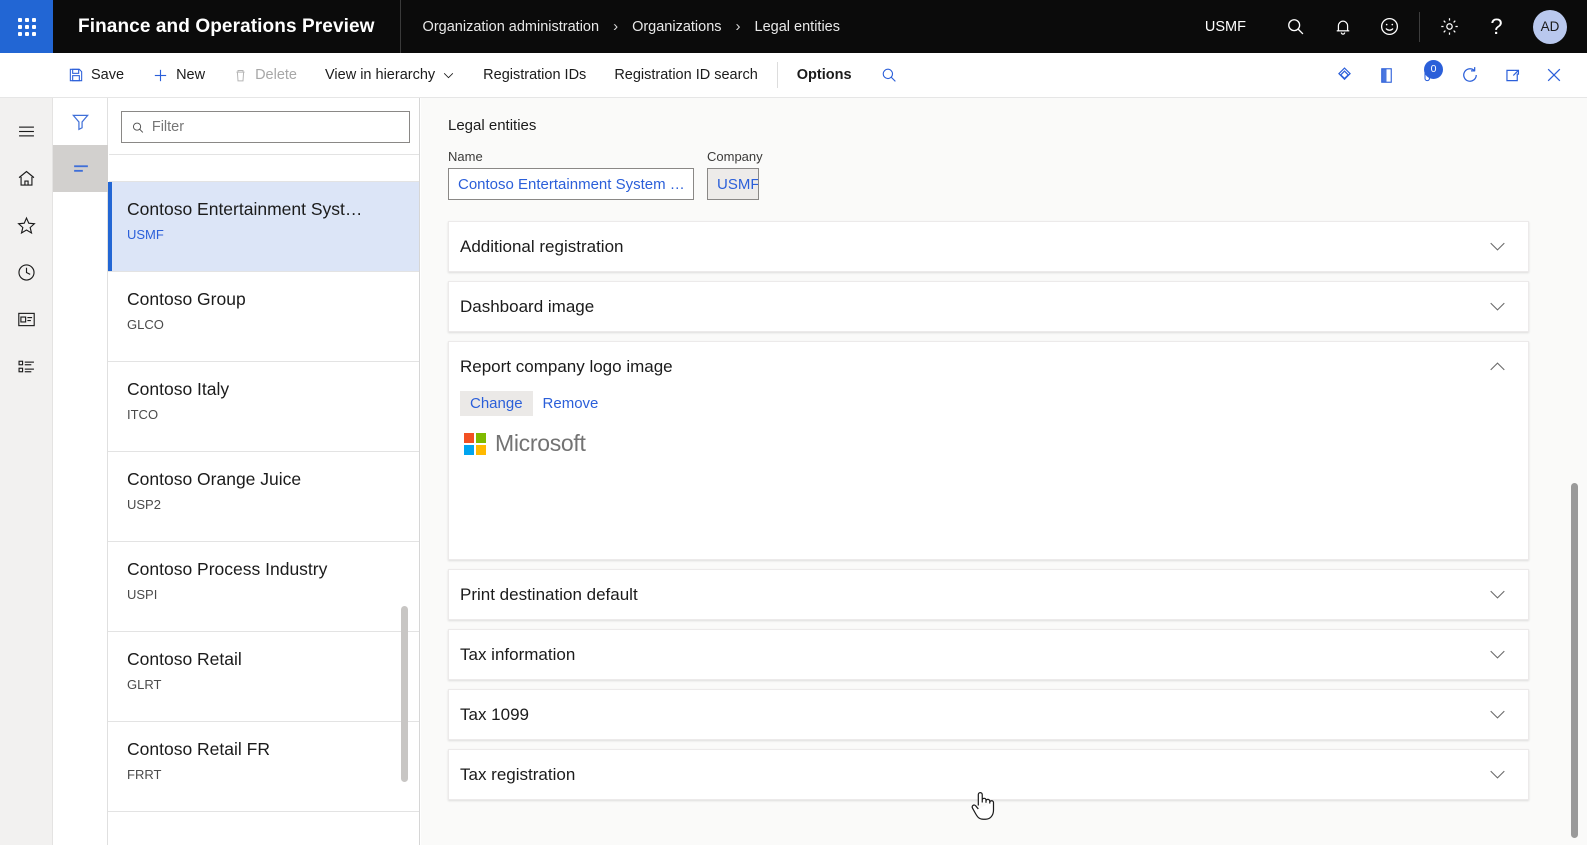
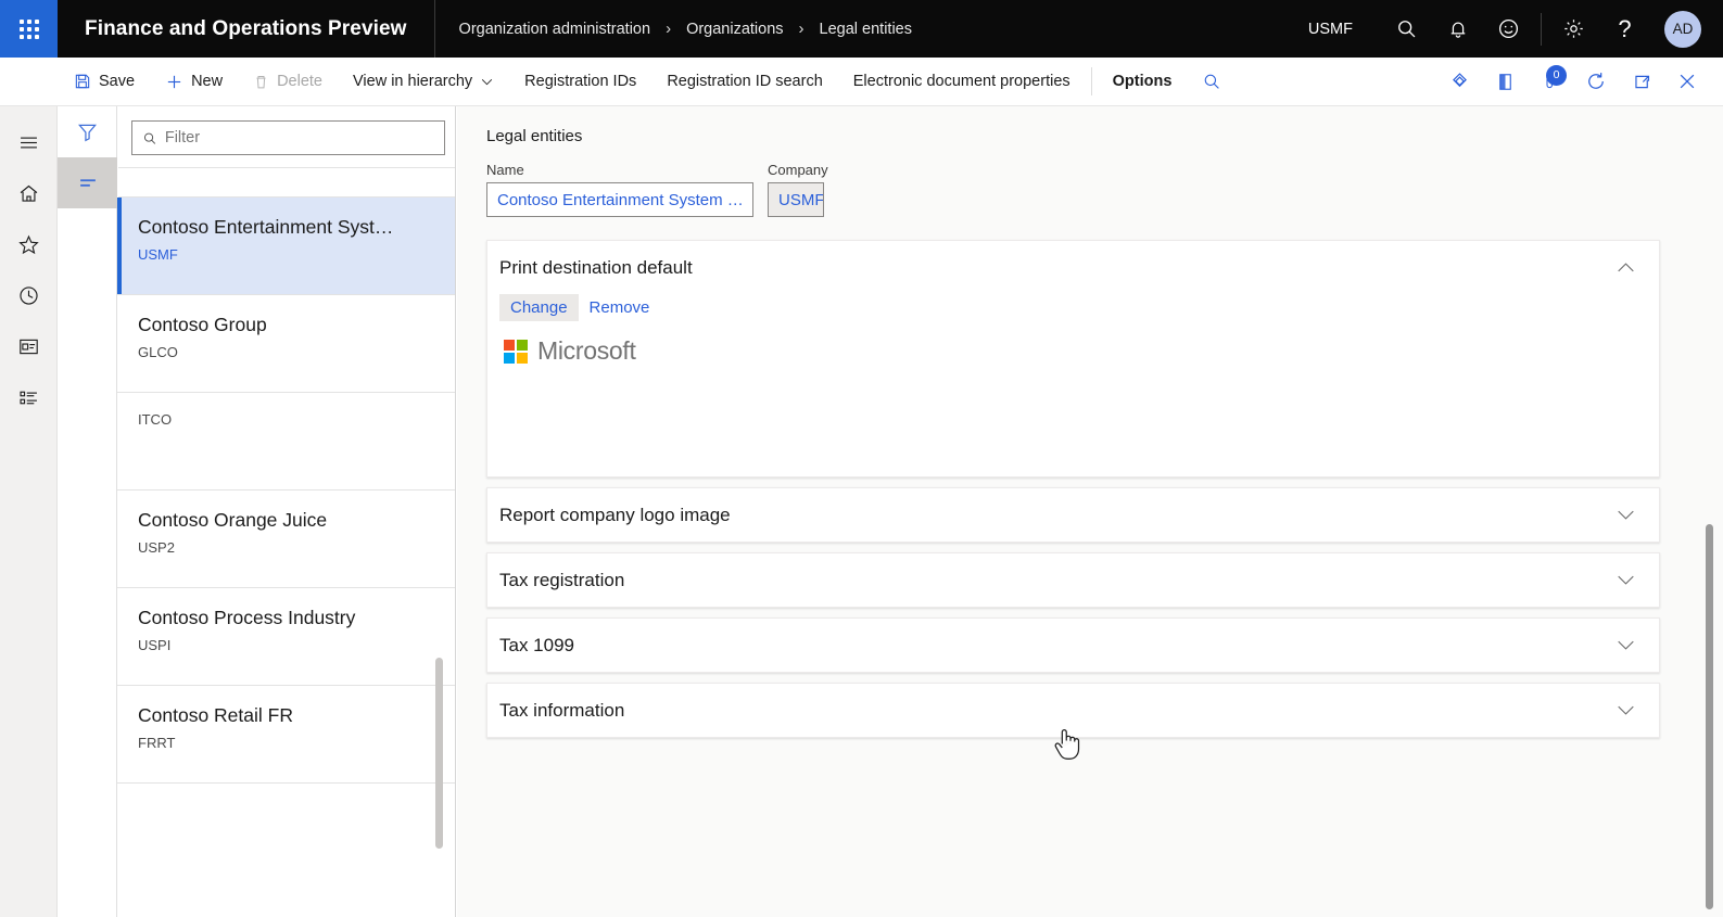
  Finance and Operations Preview
  Organization administration
  ›
  Organizations
  ›
  Legal entities
  USMF
  ?
  AD
  Save
  New
  Delete
  View in hierarchy
  Registration IDs
  Registration ID search
+ Electronic document properties
  Options
  0
  Filter
  Contoso Entertainment Syst…
  USMF
  Contoso Group
  GLCO
- Contoso Italy
  ITCO
  Contoso Orange Juice
  USP2
  Contoso Process Industry
  USPI
- Contoso Retail
- GLRT
  Contoso Retail FR
  FRRT
  Legal entities
  Name
  Contoso Entertainment System …
  Company
  USMF
- Additional registration
- Dashboard image
- Report company logo image
+ Print destination default
  Change
  Remove
  Microsoft
- Print destination default
+ Report company logo image
- Tax information
+ Tax registration
  Tax 1099
- Tax registration
+ Tax information
